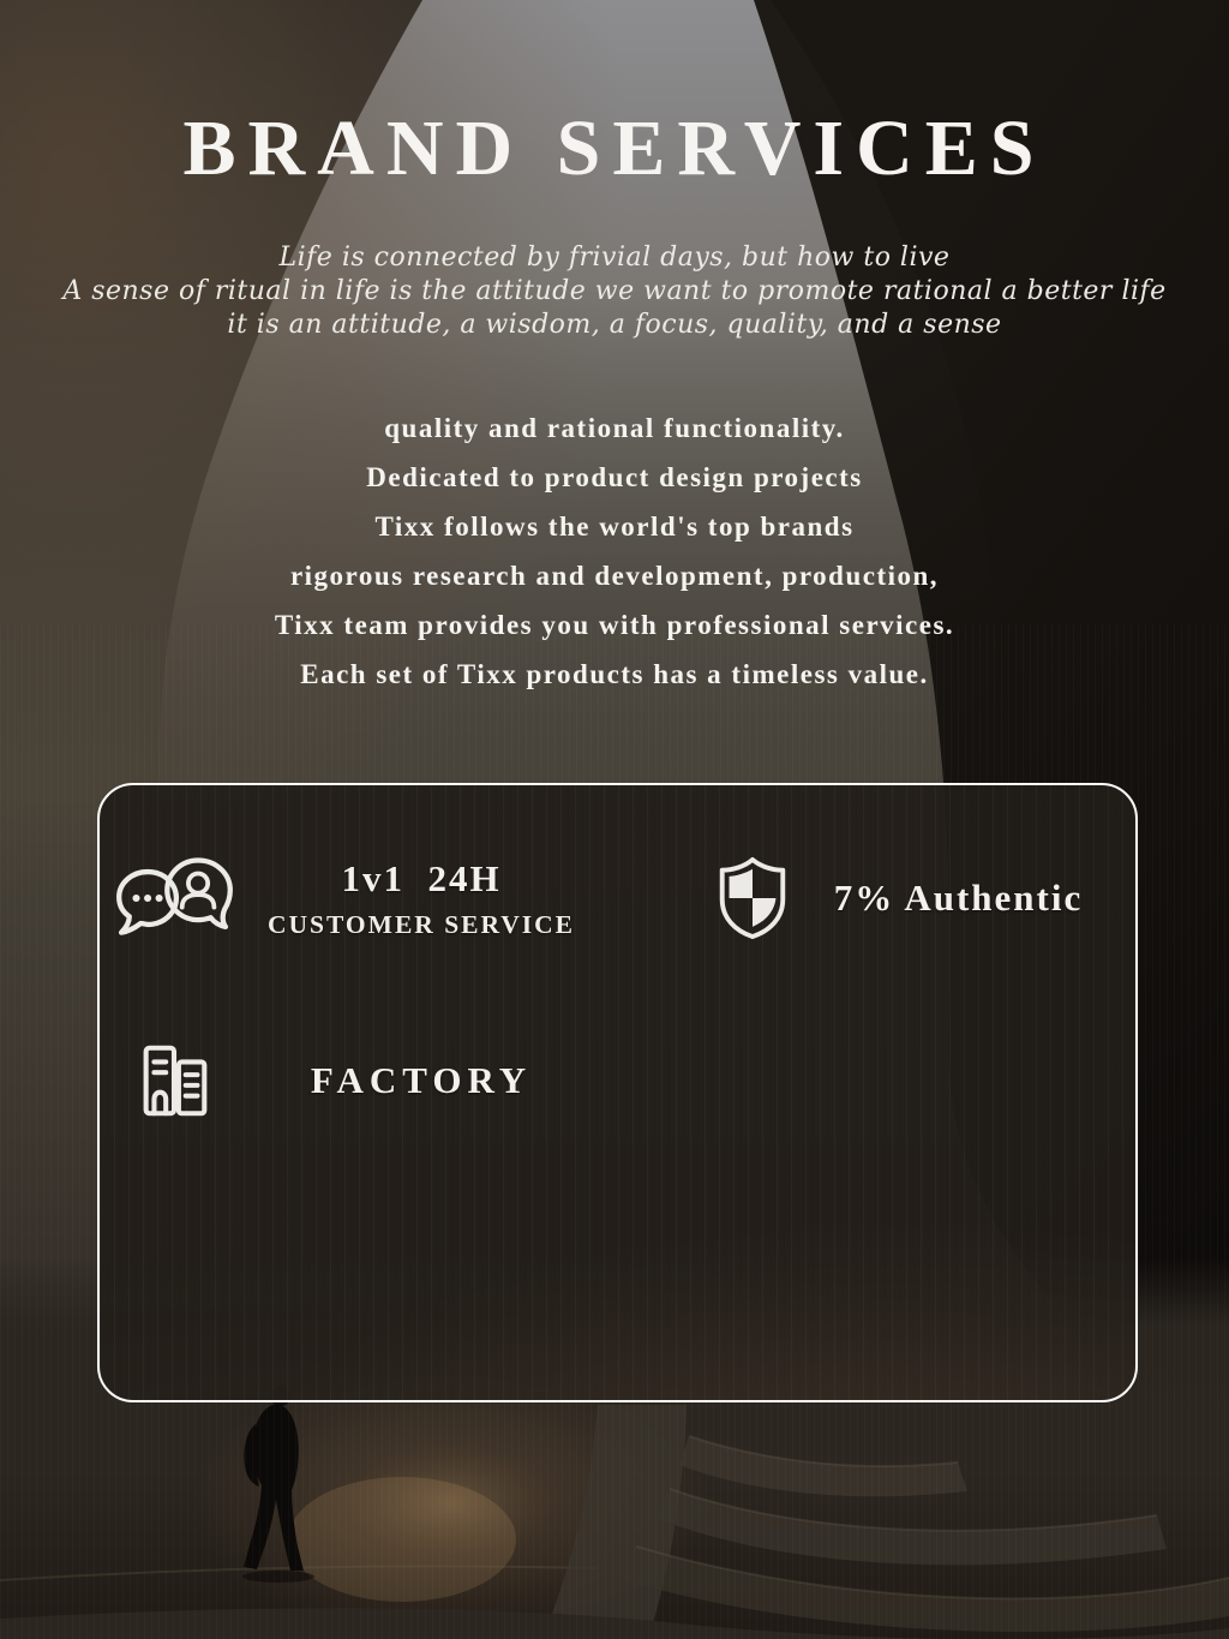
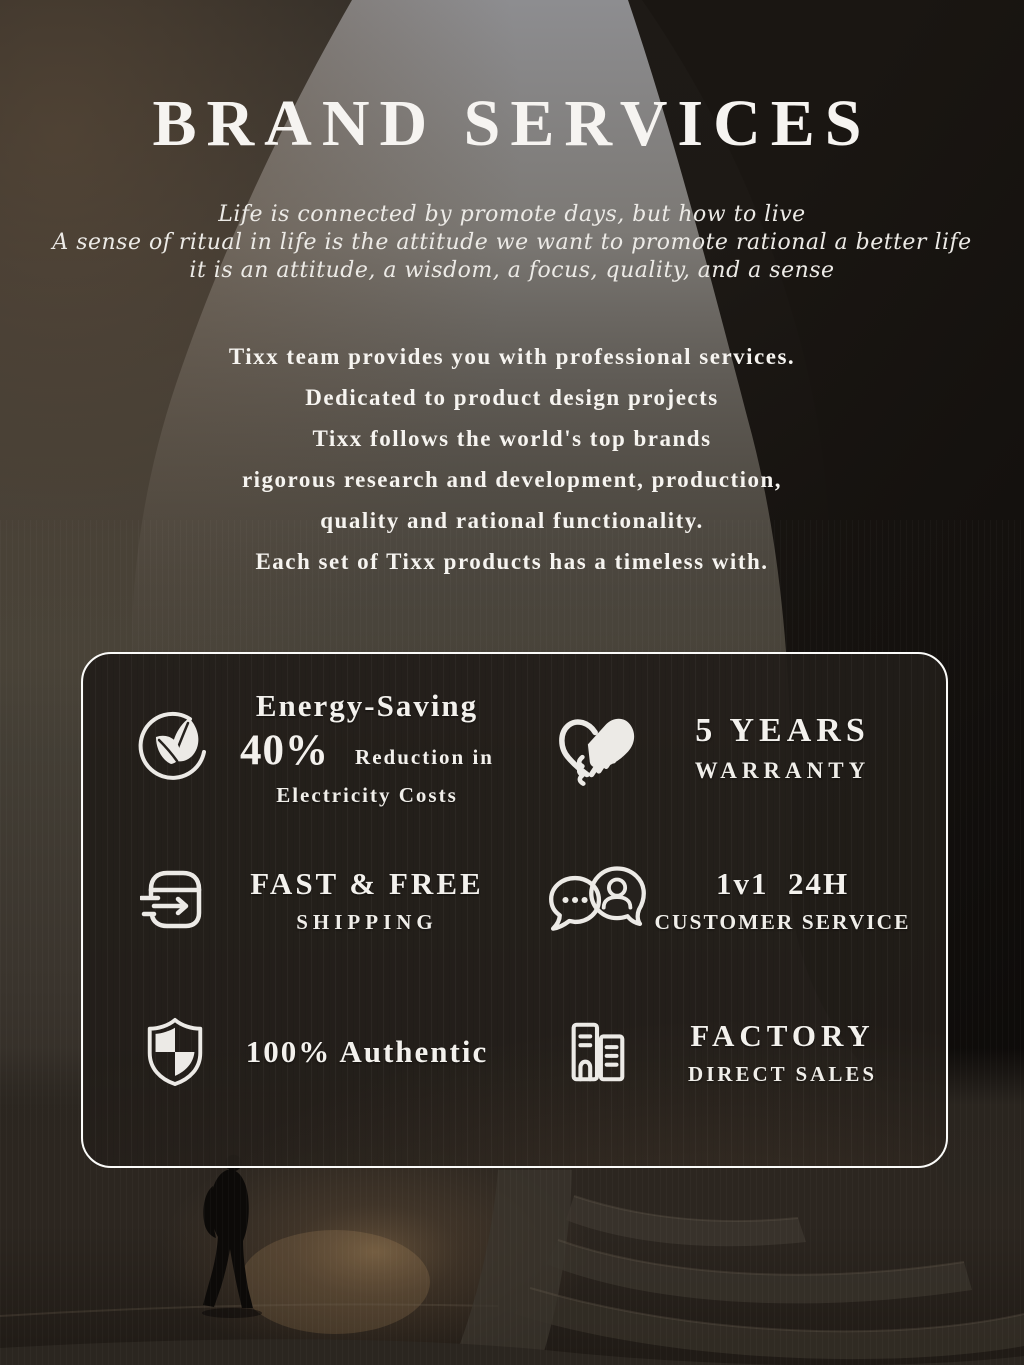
  BRAND SERVICES
- Life is connected by frivial days, but how to live
+ Life is connected by promote days, but how to live
  A sense of ritual in life is the attitude we want to promote rational a better life
  it is an attitude, a wisdom, a focus, quality, and a sense
- quality and rational functionality.
+ Tixx team provides you with professional services.
  Dedicated to product design projects
  Tixx follows the world's top brands
  rigorous research and development, production,
- Tixx team provides you with professional services.
+ quality and rational functionality.
- Each set of Tixx products has a timeless value.
+ Each set of Tixx products has a timeless with.
+ Energy-Saving
+ 40%
+ Reduction in
+ Electricity Costs
+ 5 YEARS
+ WARRANTY
+ FAST & FREE
+ SHIPPING
  1v1 24H
  CUSTOMER SERVICE
- 7% Authentic
+ 100% Authentic
  FACTORY
+ DIRECT SALES
